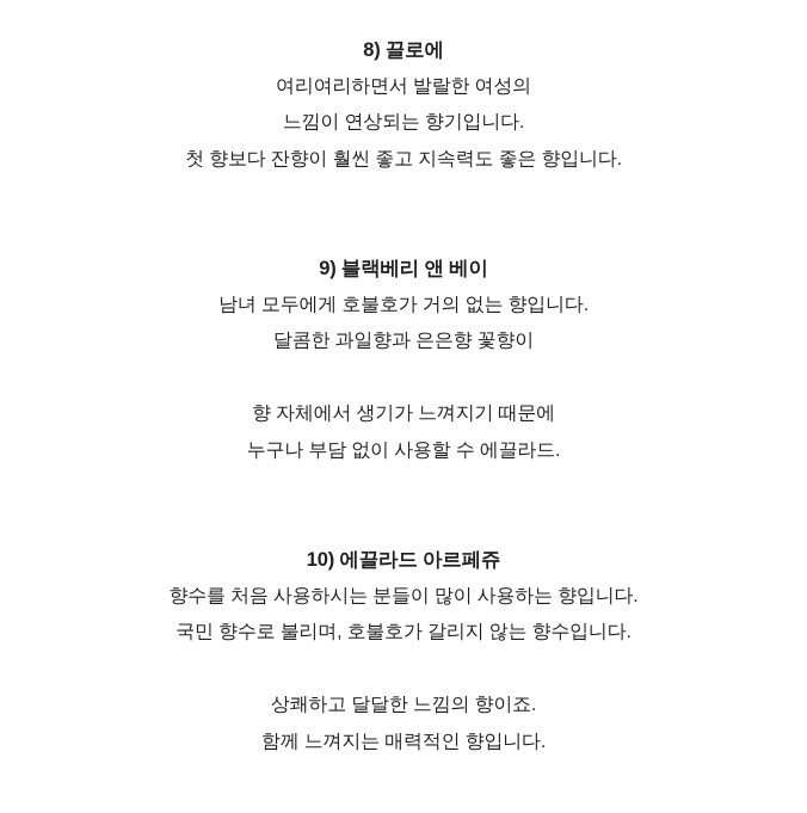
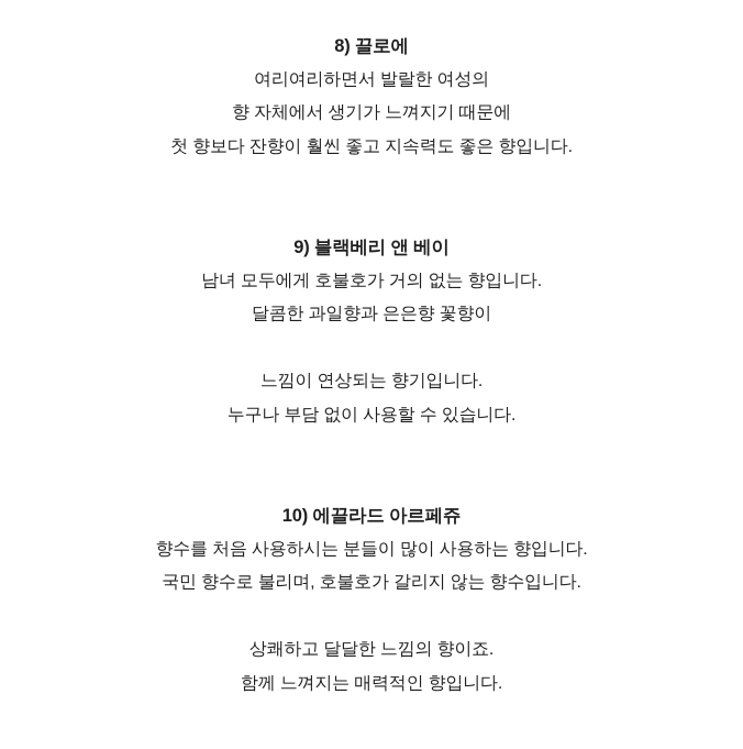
  8) 끌로에
  여리여리하면서 발랄한 여성의
- 느낌이 연상되는 향기입니다.
+ 향 자체에서 생기가 느껴지기 때문에
  첫 향보다 잔향이 훨씬 좋고 지속력도 좋은 향입니다.
  9) 블랙베리 앤 베이
  남녀 모두에게 호불호가 거의 없는 향입니다.
  달콤한 과일향과 은은향 꽃향이
- 향 자체에서 생기가 느껴지기 때문에
+ 느낌이 연상되는 향기입니다.
- 누구나 부담 없이 사용할 수 에끌라드.
+ 누구나 부담 없이 사용할 수 있습니다.
  10) 에끌라드 아르페쥬
  향수를 처음 사용하시는 분들이 많이 사용하는 향입니다.
  국민 향수로 불리며, 호불호가 갈리지 않는 향수입니다.
  상쾌하고 달달한 느낌의 향이죠.
  함께 느껴지는 매력적인 향입니다.
